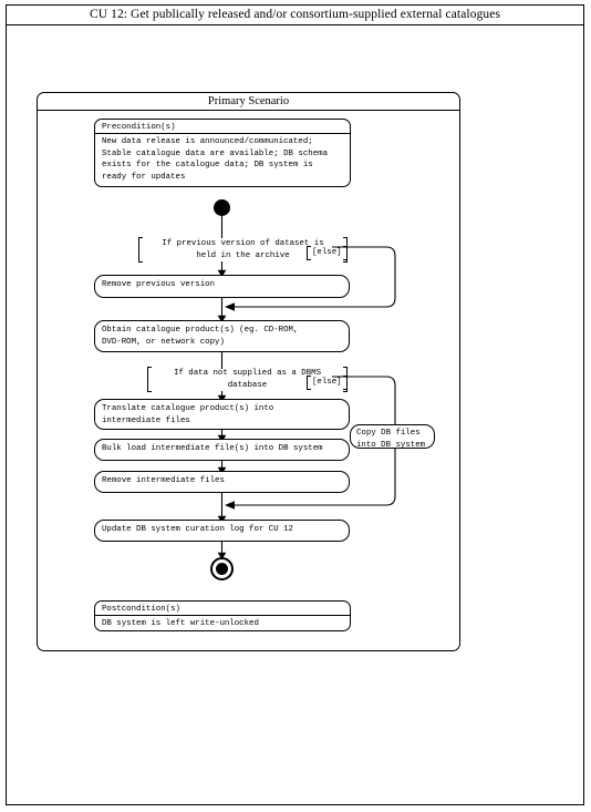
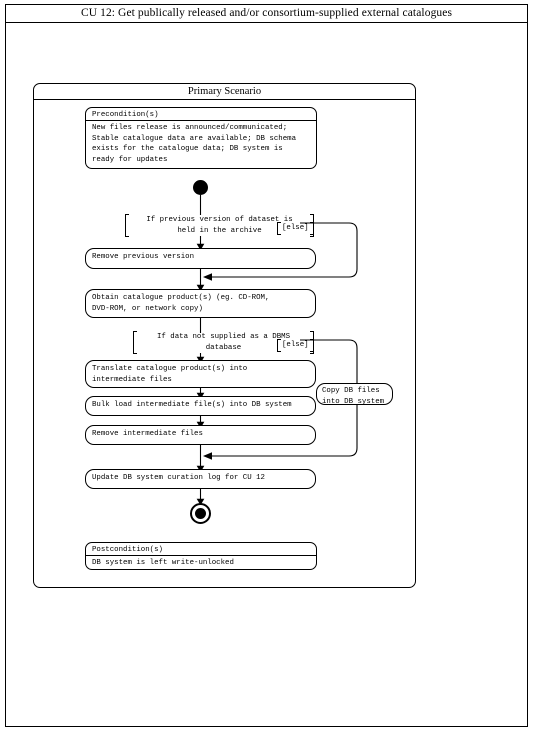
  CU 12: Get publically released and/or consortium-supplied external catalogues
  Primary Scenario
  Precondition(s)
- New data release is announced/communicated;
+ New files release is announced/communicated;
  Stable catalogue data are available; DB schema
  exists for the catalogue data; DB system is
  ready for updates
  If previous version of dataset is
  held in the archive
  [else]
  Remove previous version
  Obtain catalogue product(s) (eg. CD-ROM,
  DVD-ROM, or network copy)
  If data not supplied as a DBMS
  database
  [else]
  Translate catalogue product(s) into
  intermediate files
  Bulk load intermediate file(s) into DB system
  Remove intermediate files
  Copy DB files
  into DB system
  Update DB system curation log for CU 12
  Postcondition(s)
  DB system is left write-unlocked
